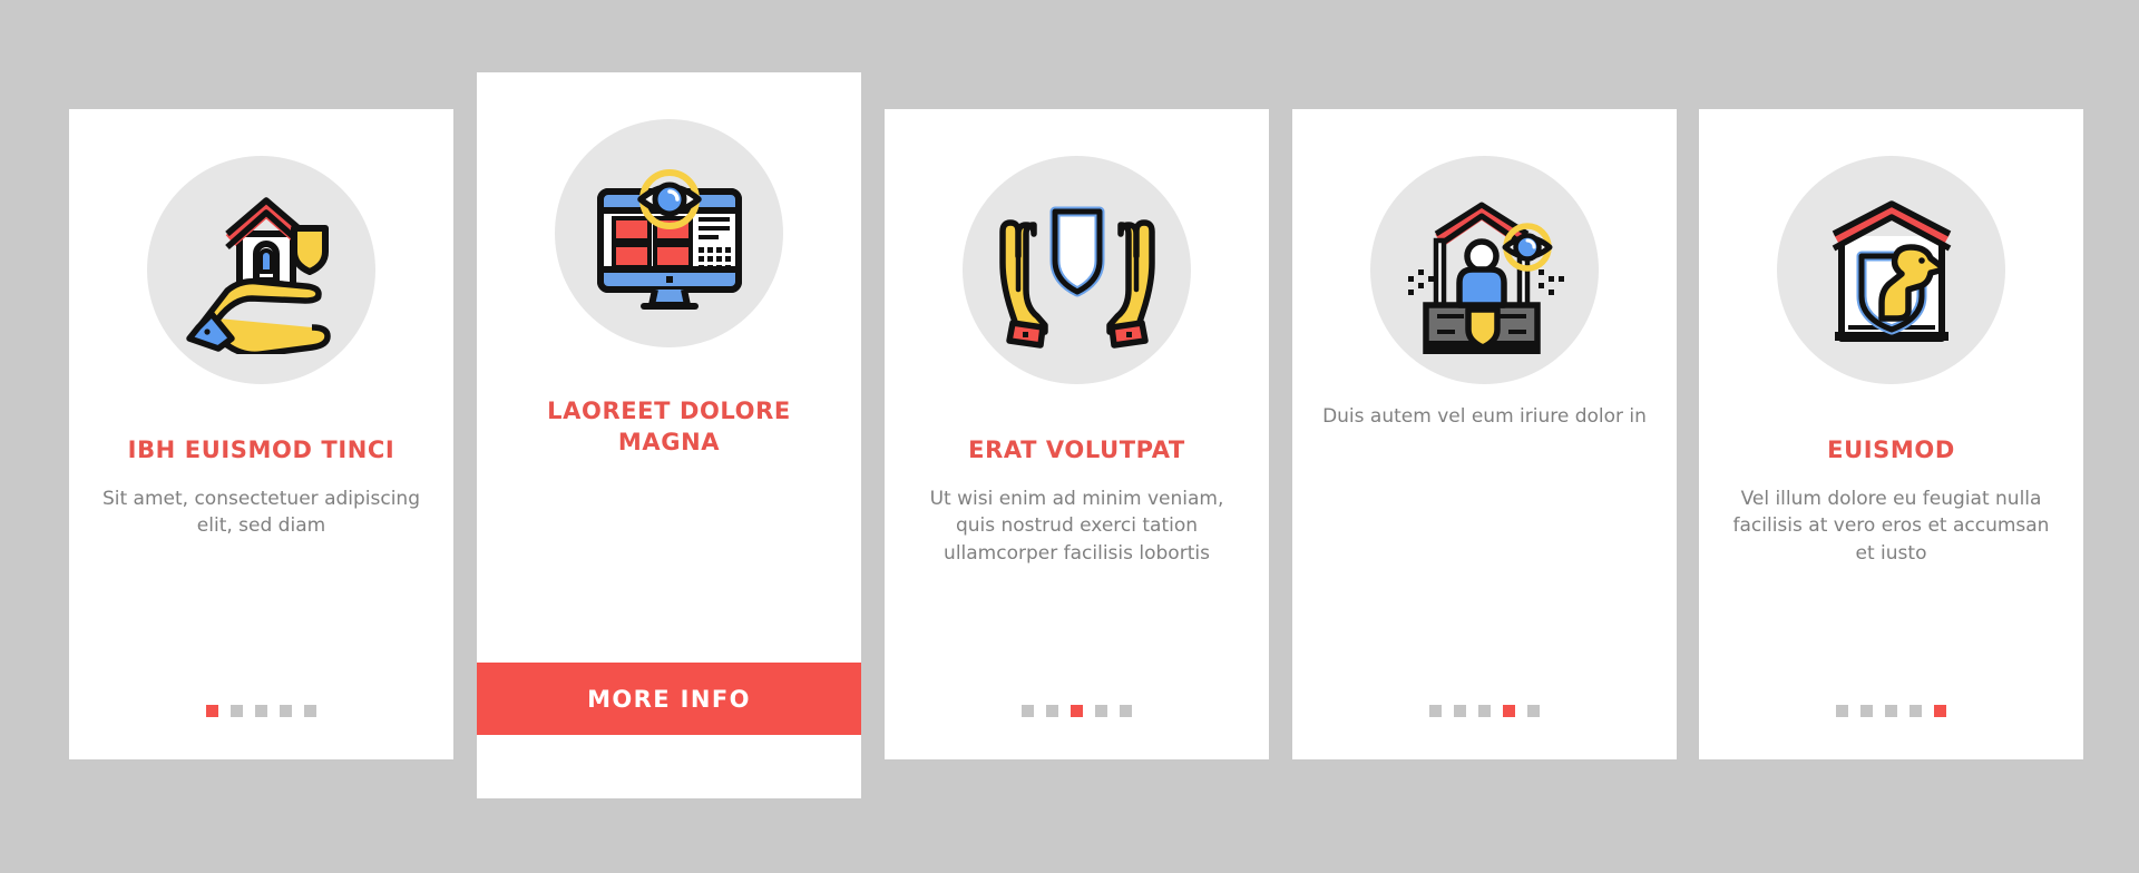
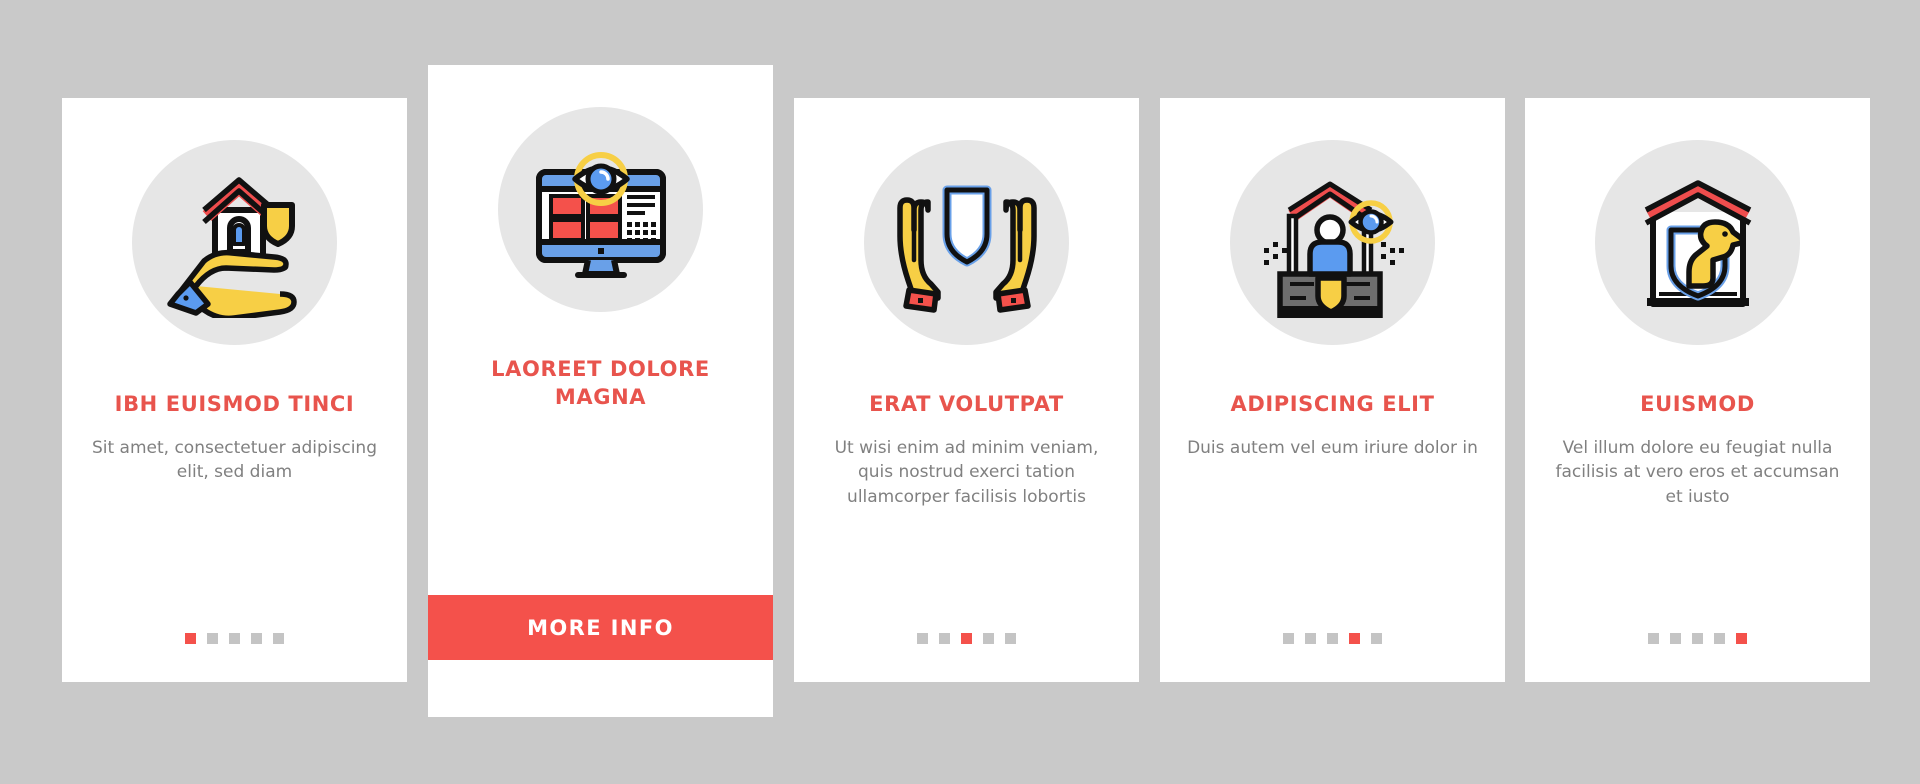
  IBH EUISMOD TINCI
  Sit amet, consectetuer adipiscing elit, sed diam
  LAOREET DOLORE MAGNA
  MORE INFO
  ERAT VOLUTPAT
  Ut wisi enim ad minim veniam, quis nostrud exerci tation ullamcorper facilisis lobortis
+ ADIPISCING ELIT
  Duis autem vel eum iriure dolor in
  EUISMOD
  Vel illum dolore eu feugiat nulla facilisis at vero eros et accumsan et iusto
